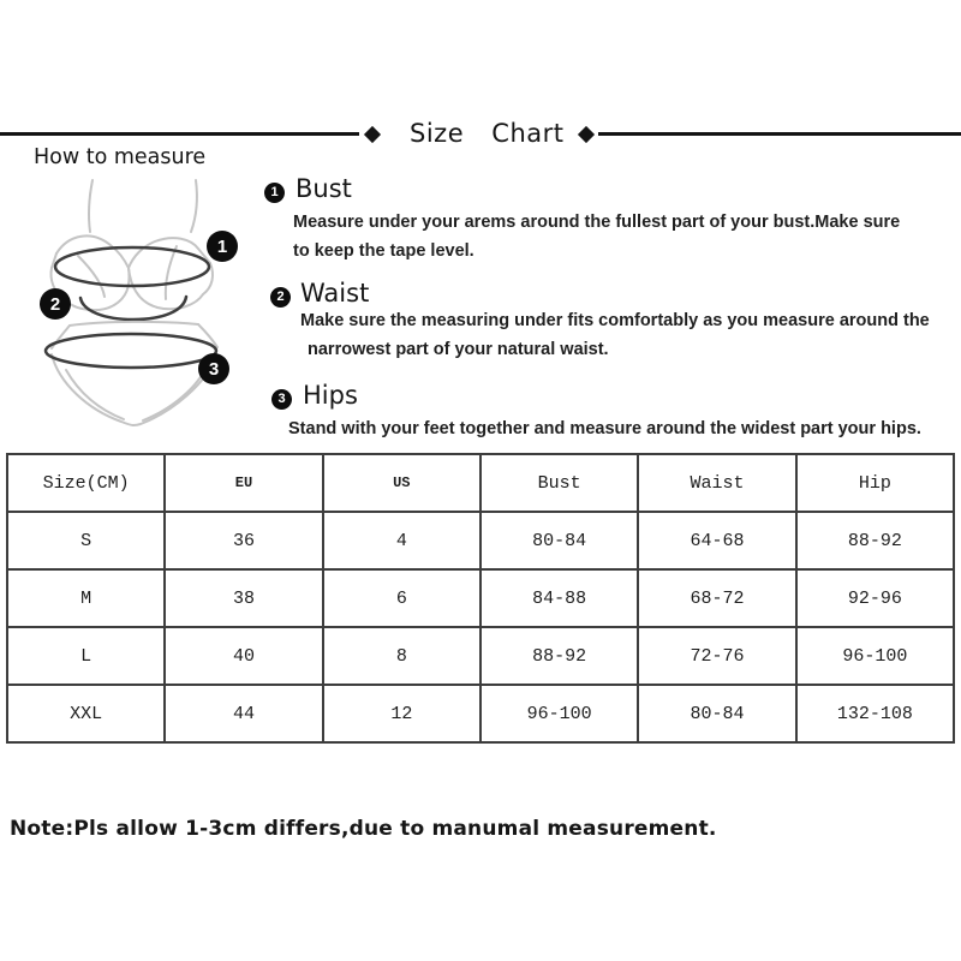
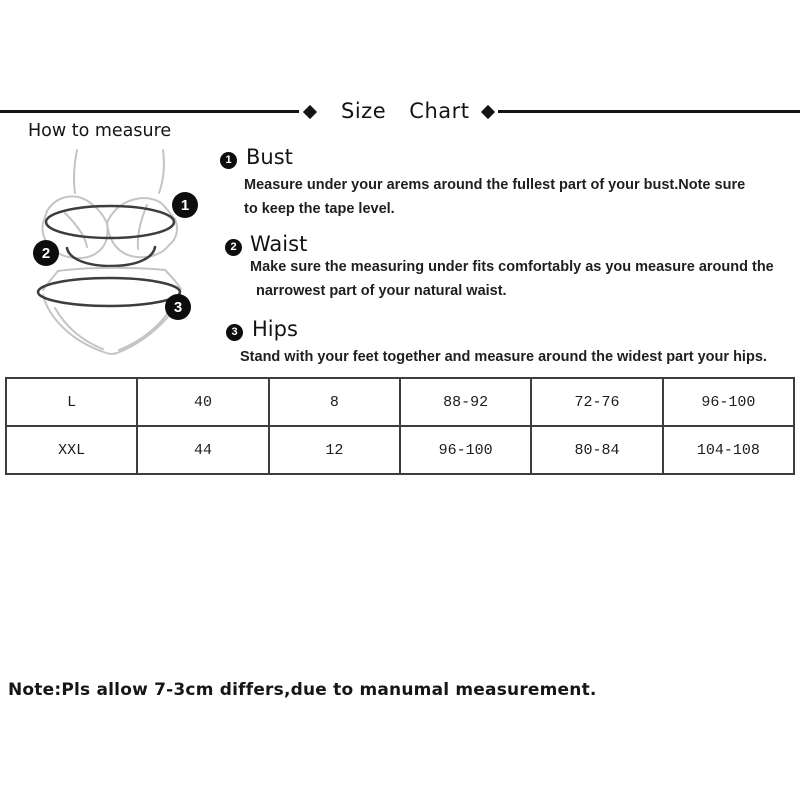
  Size Chart
  How to measure
  1
  2
  3
  1
  Bust
- Measure under your arems around the fullest part of your bust.Make sure
+ Measure under your arems around the fullest part of your bust.Note sure
  to keep the tape level.
  2
  Waist
  Make sure the measuring under fits comfortably as you measure around the
  narrowest part of your natural waist.
  3
  Hips
  Stand with your feet together and measure around the widest part your hips.
- Size(CM)	EU	US	Bust	Waist	Hip
- S	36	4	80-84	64-68	88-92
- M	38	6	84-88	68-72	92-96
  L	40	8	88-92	72-76	96-100
- XXL	44	12	96-100	80-84	132-108
+ XXL	44	12	96-100	80-84	104-108
- Note:Pls allow 1-3cm differs,due to manumal measurement.
+ Note:Pls allow 7-3cm differs,due to manumal measurement.
